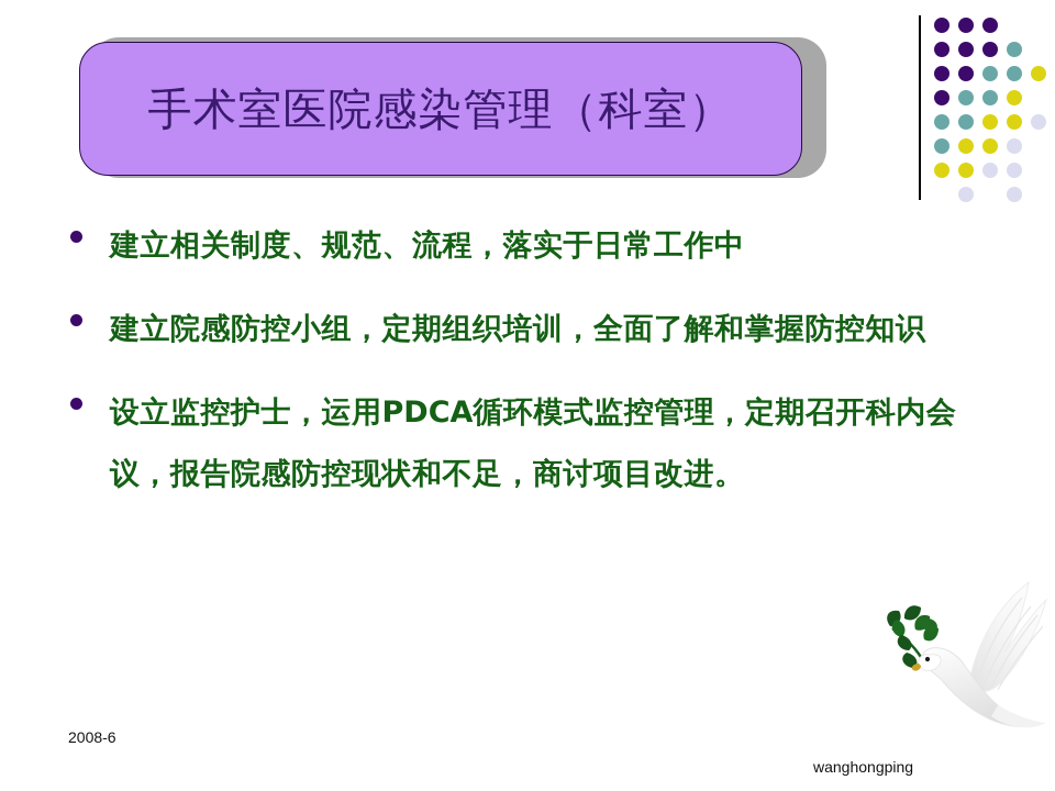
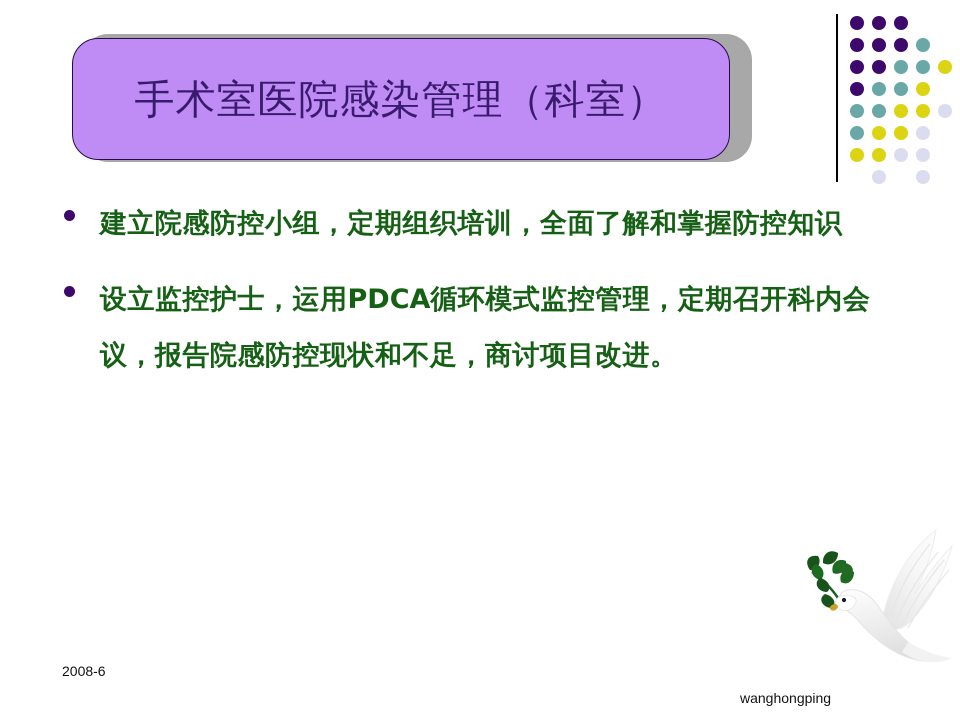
  手术室医院感染管理（科室）
- 建立相关制度、规范、流程，落实于日常工作中
  建立院感防控小组，定期组织培训，全面了解和掌握防控知识
  设立监控护士，运用PDCA循环模式监控管理，定期召开科内会议，报告院感防控现状和不足，商讨项目改进。
  2008-6
  wanghongping
